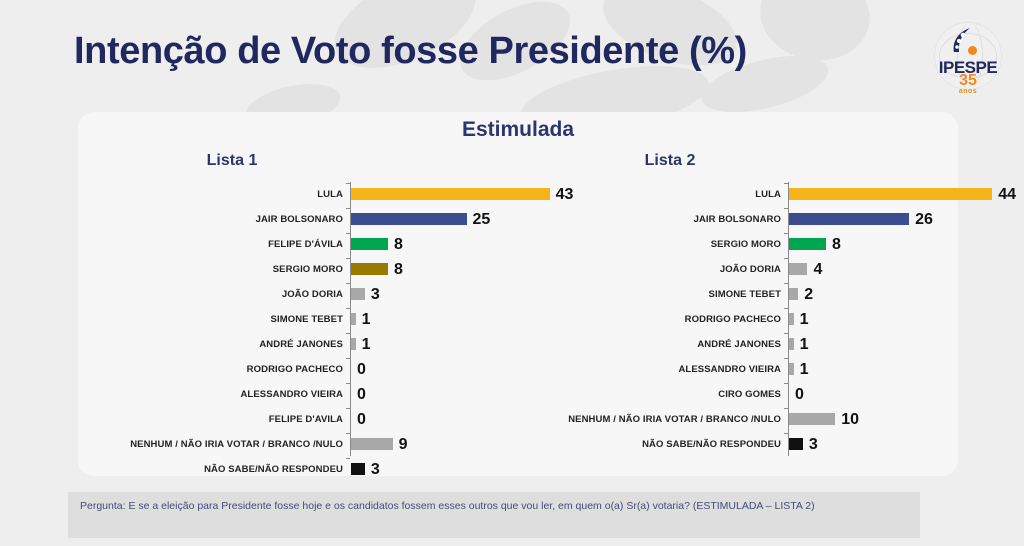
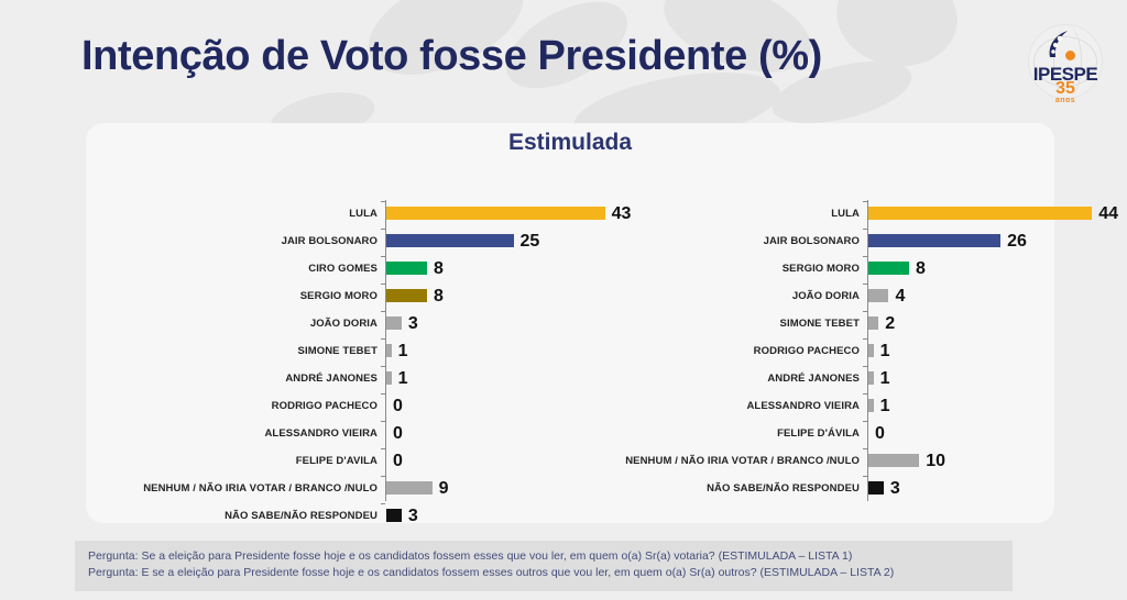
  Intenção de Voto fosse Presidente (%)
  IPESPE
  35
  Estimulada
- Lista 1
  LULA
  43
  JAIR BOLSONARO
  25
- FELIPE D'ÁVILA
+ CIRO GOMES
  8
  SERGIO MORO
  8
  JOÃO DORIA
  3
  SIMONE TEBET
  1
  ANDRÉ JANONES
  1
  RODRIGO PACHECO
  0
  ALESSANDRO VIEIRA
  0
  FELIPE D'AVILA
  0
  NENHUM / NÃO IRIA VOTAR / BRANCO /NULO
  9
  NÃO SABE/NÃO RESPONDEU
  3
- Lista 2
  LULA
  44
  JAIR BOLSONARO
  26
  SERGIO MORO
  8
  JOÃO DORIA
  4
  SIMONE TEBET
  2
  RODRIGO PACHECO
  1
  ANDRÉ JANONES
  1
  ALESSANDRO VIEIRA
  1
- CIRO GOMES
+ FELIPE D'ÁVILA
  0
  NENHUM / NÃO IRIA VOTAR / BRANCO /NULO
  10
  NÃO SABE/NÃO RESPONDEU
  3
+ Pergunta: Se a eleição para Presidente fosse hoje e os candidatos fossem esses que vou ler, em quem o(a) Sr(a) votaria? (ESTIMULADA – LISTA 1)
- Pergunta: E se a eleição para Presidente fosse hoje e os candidatos fossem esses outros que vou ler, em quem o(a) Sr(a) votaria? (ESTIMULADA – LISTA 2)
+ Pergunta: E se a eleição para Presidente fosse hoje e os candidatos fossem esses outros que vou ler, em quem o(a) Sr(a) outros? (ESTIMULADA – LISTA 2)
